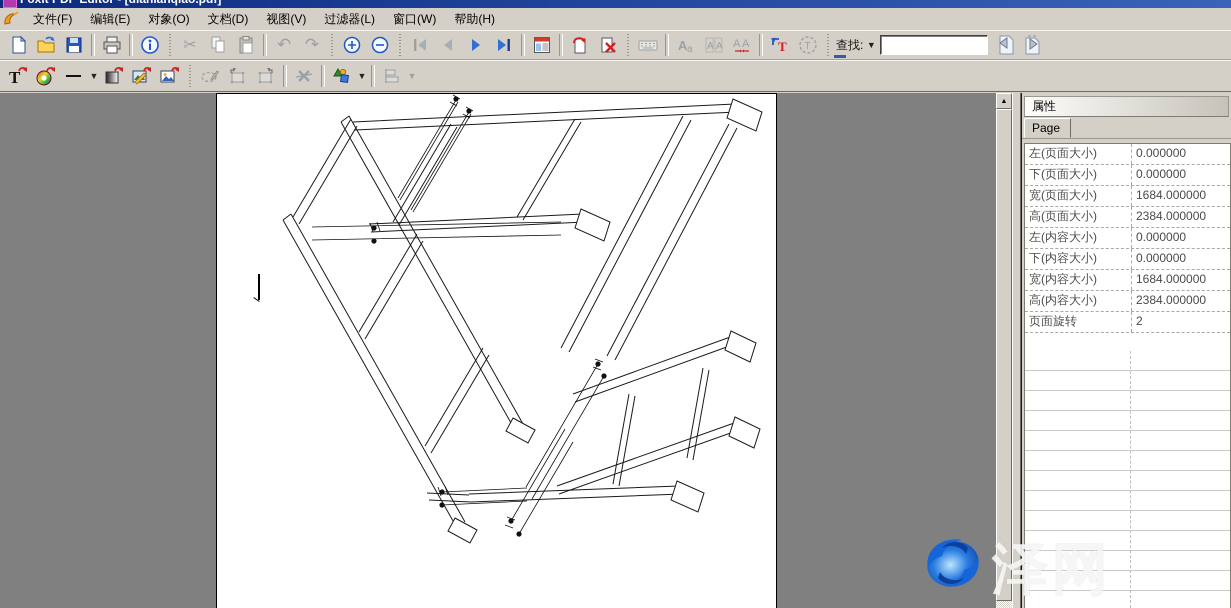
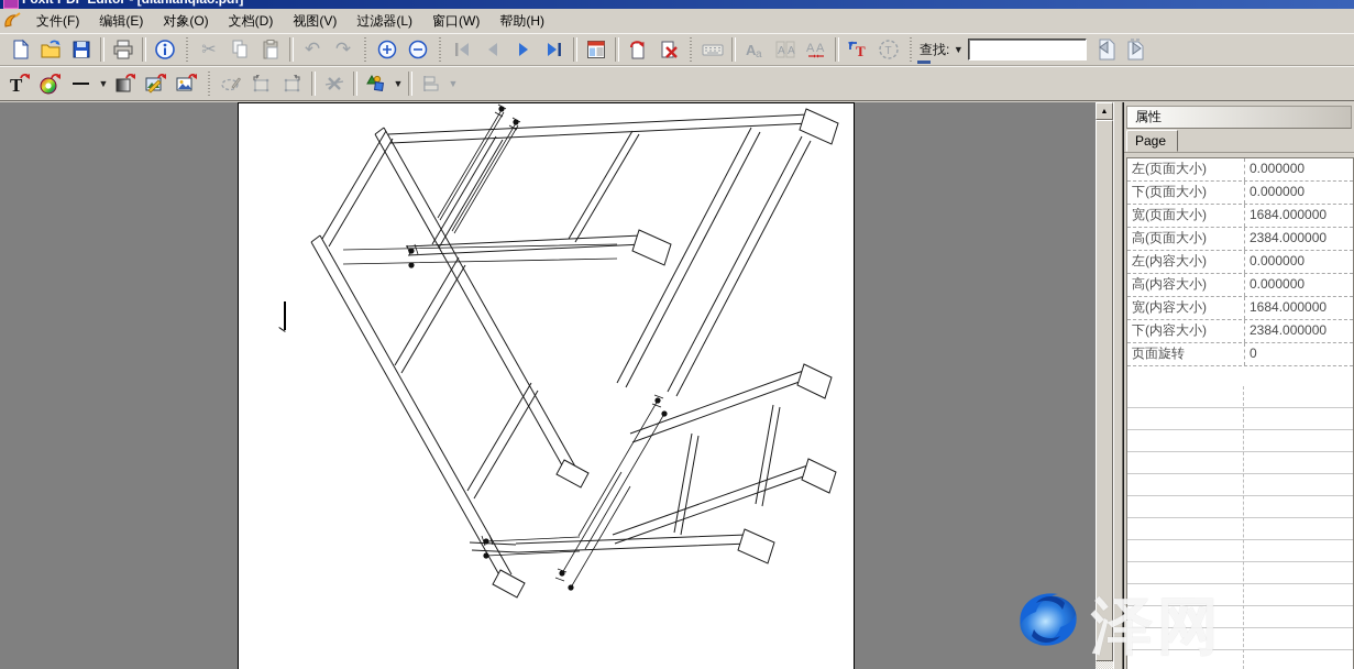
  文件(F)
  编辑(E)
  对象(O)
  文档(D)
  视图(V)
  过滤器(L)
  窗口(W)
  帮助(H)
  ✂
  ↶
  ↷
  A
  a
  A
  A
  A
  A
  T
  T
  查找:
  ▼
  T
  ▼
  ▼
  ▼
  属性
  Page
  左(页面大小)
  0.000000
  下(页面大小)
  0.000000
  宽(页面大小)
  1684.000000
  高(页面大小)
  2384.000000
  左(内容大小)
  0.000000
- 下(内容大小)
+ 高(内容大小)
  0.000000
  宽(内容大小)
  1684.000000
- 高(内容大小)
+ 下(内容大小)
  2384.000000
  页面旋转
- 2
+ 0
  泽网
